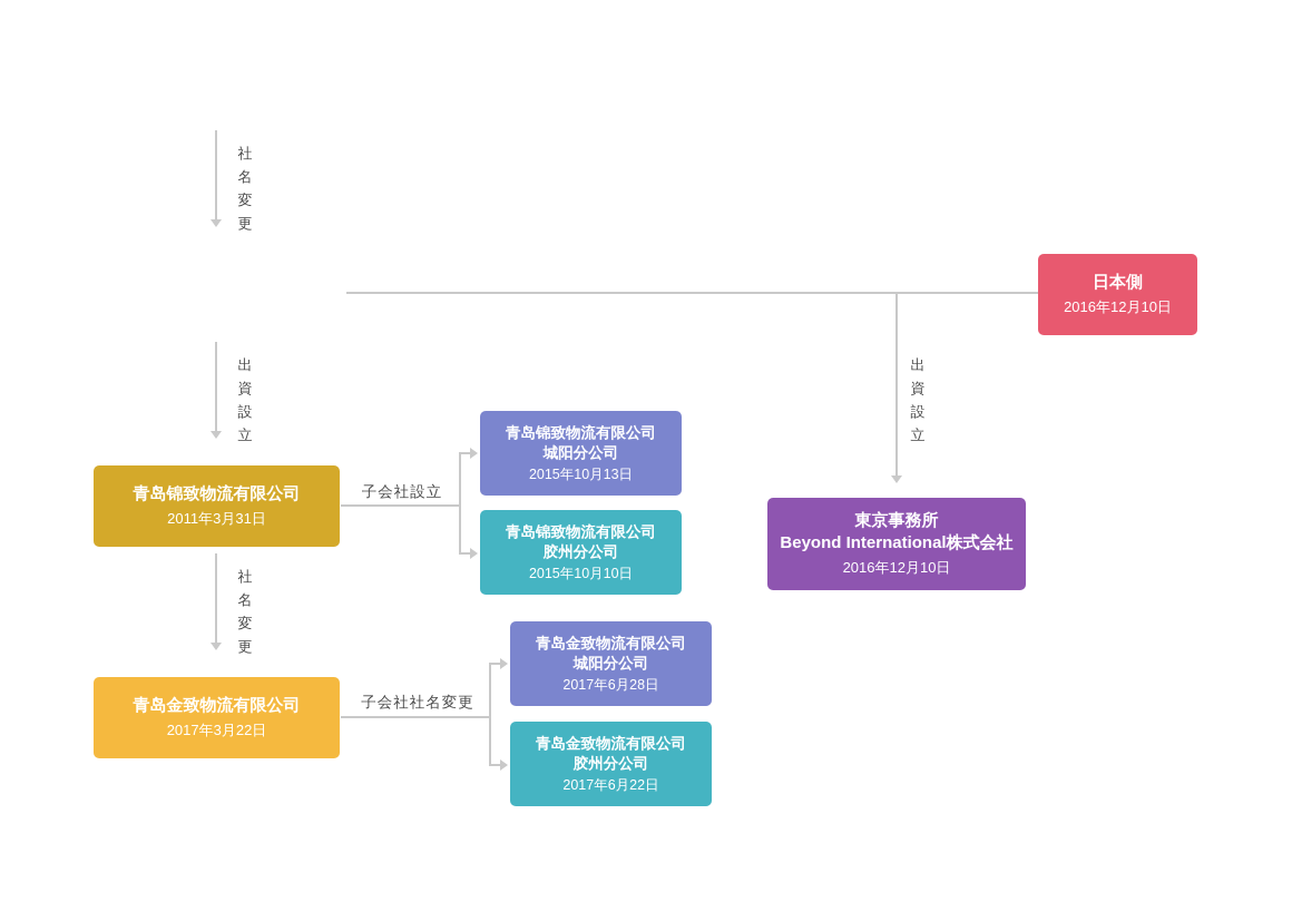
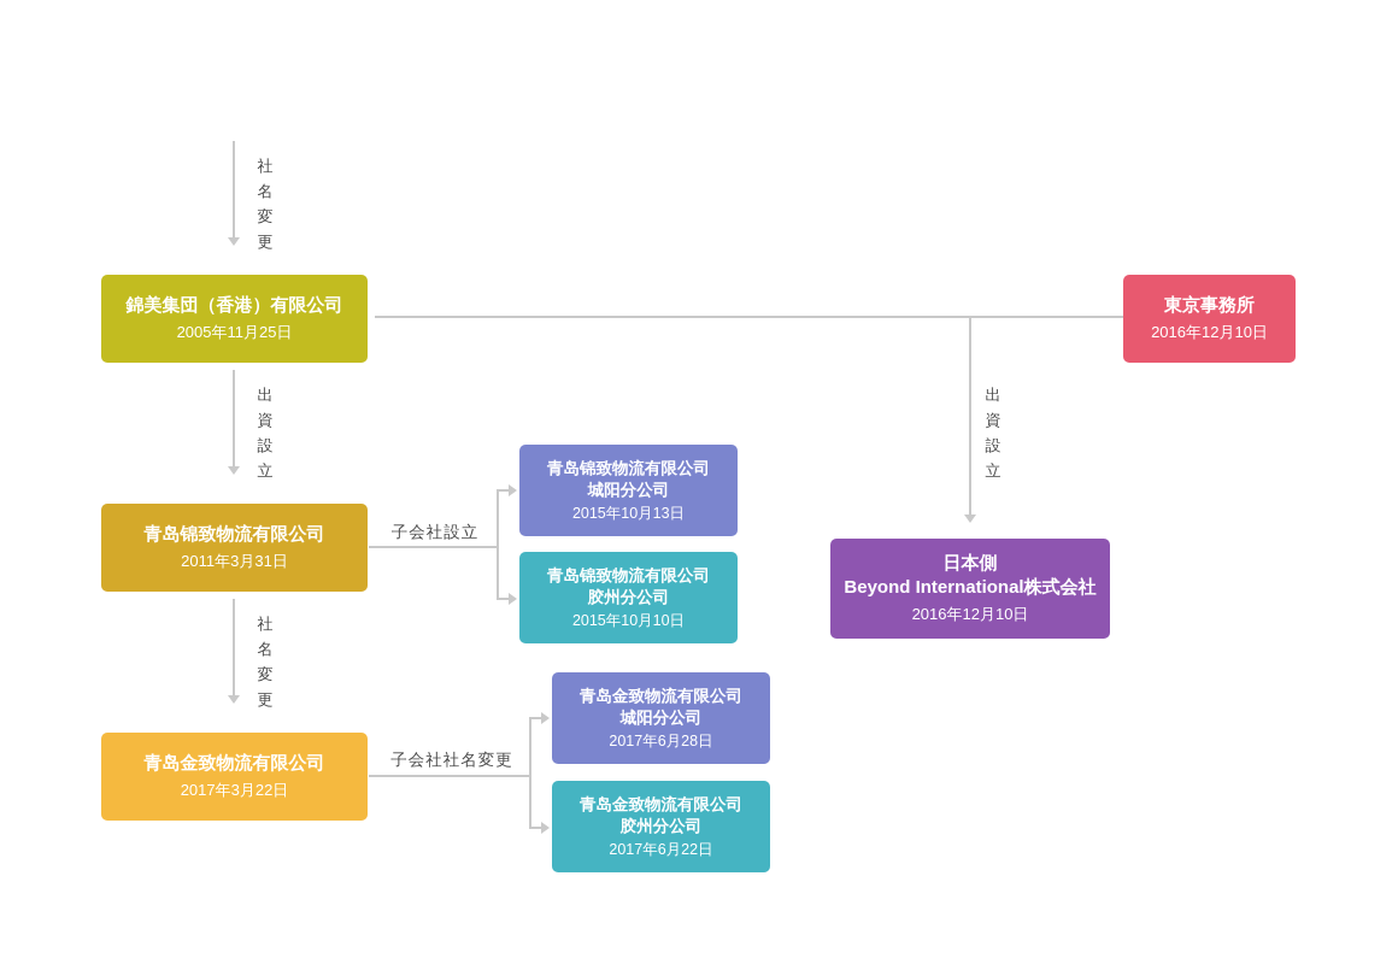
+ 錦美集団（香港）有限公司
+ 2005年11月25日
  青岛锦致物流有限公司
  2011年3月31日
  青岛金致物流有限公司
  2017年3月22日
  青岛锦致物流有限公司
  城阳分公司
  2015年10月13日
  青岛锦致物流有限公司
  胶州分公司
  2015年10月10日
  青岛金致物流有限公司
  城阳分公司
  2017年6月28日
  青岛金致物流有限公司
  胶州分公司
  2017年6月22日
- 日本側
+ 東京事務所
  2016年12月10日
- 東京事務所
+ 日本側
  Beyond International株式会社
  2016年12月10日
  社
  名
  変
  更
  出
  資
  設
  立
  社
  名
  変
  更
  出
  資
  設
  立
  子会社設立
  子会社社名変更
